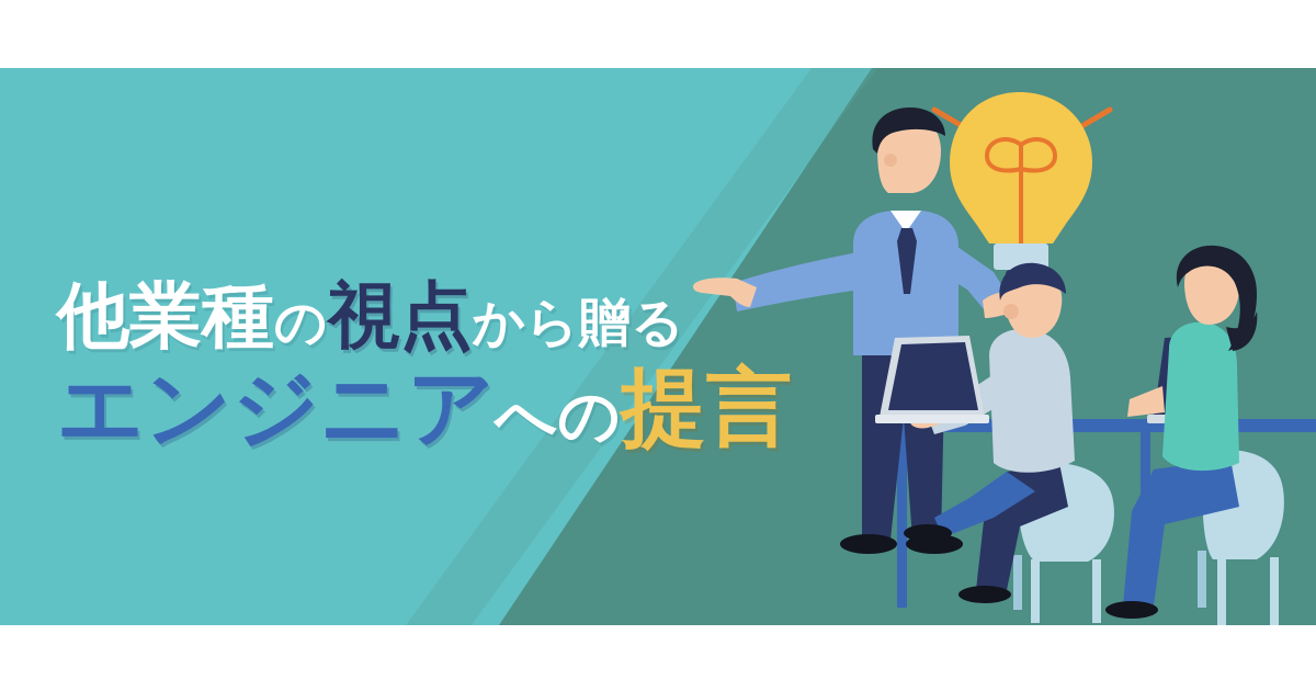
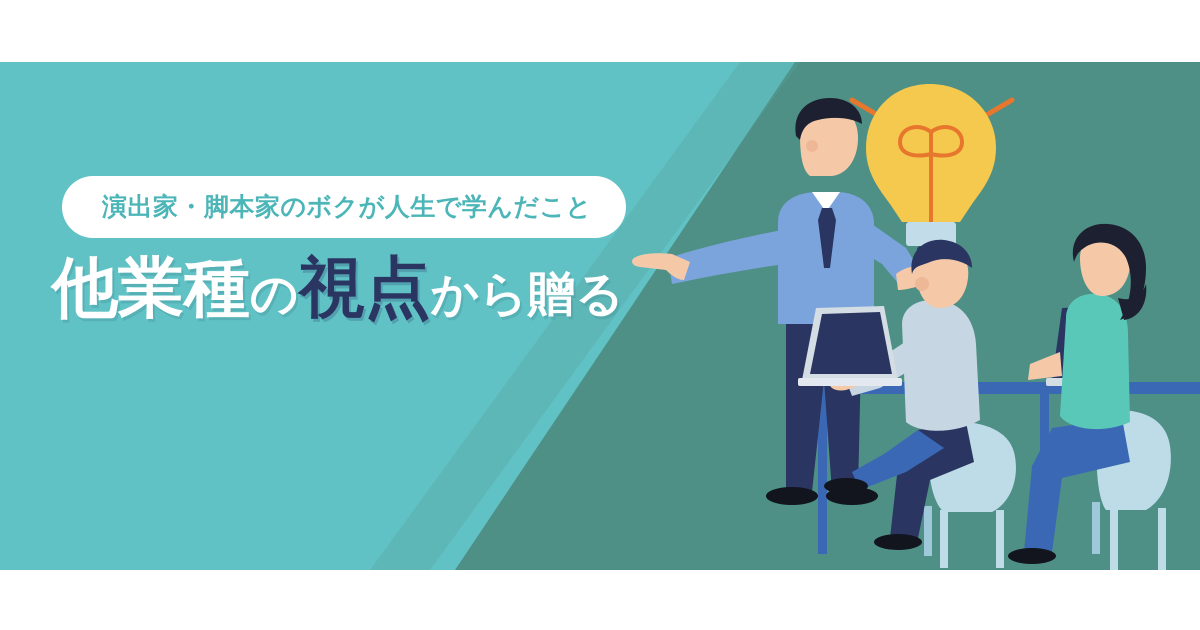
+ 演出家・脚本家のボクが人生で学んだこと
  他業種の視点から贈る
- エンジニアへの提言
